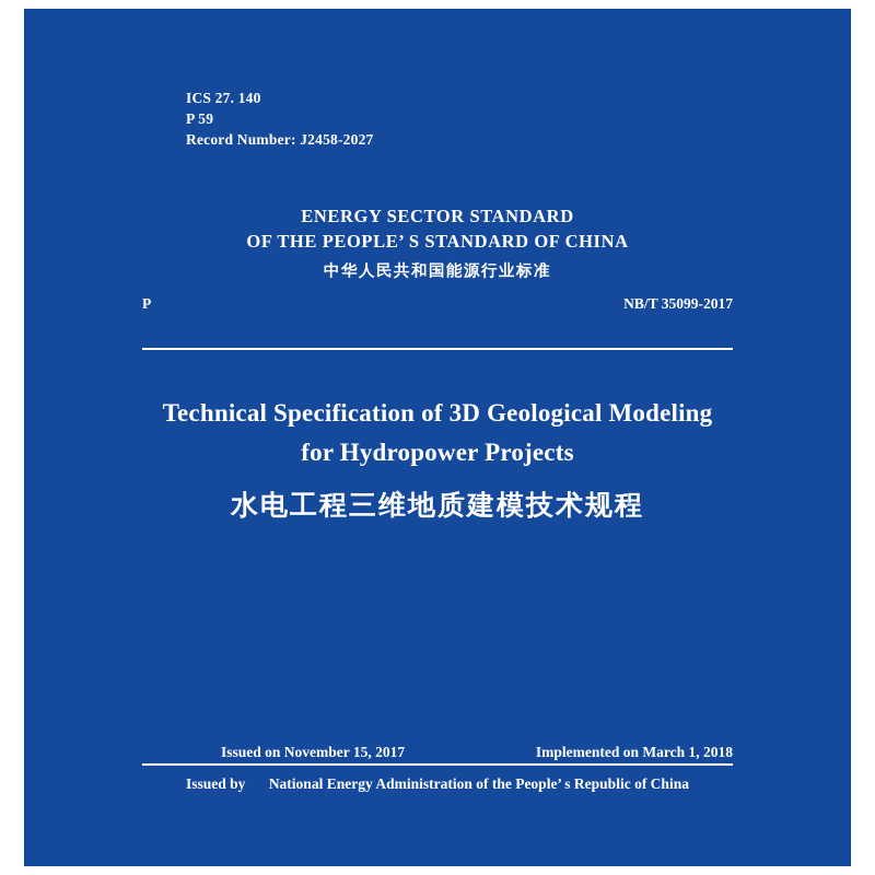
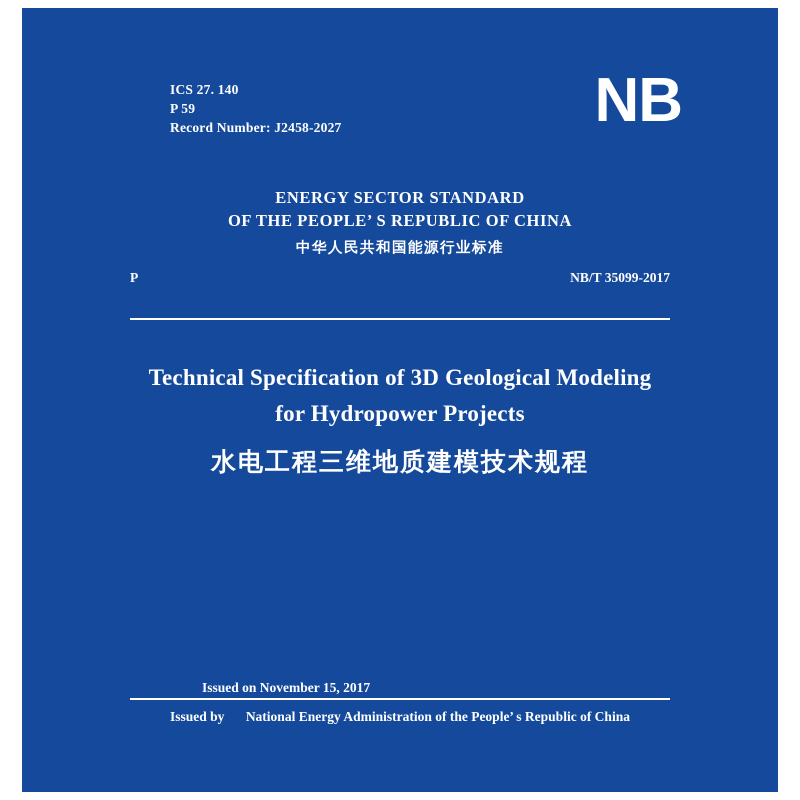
  ICS 27. 140
  P 59
  Record Number: J2458-2027
+ NB
  ENERGY SECTOR STANDARD
- OF THE PEOPLE’ S STANDARD OF CHINA
+ OF THE PEOPLE’ S REPUBLIC OF CHINA
  中华人民共和国能源行业标准
  P
  NB/T 35099-2017
  Technical Specification of 3D Geological Modeling
  for Hydropower Projects
  水电工程三维地质建模技术规程
  Issued on November 15, 2017
- Implemented on March 1, 2018
  Issued by National Energy Administration of the People’ s Republic of China
